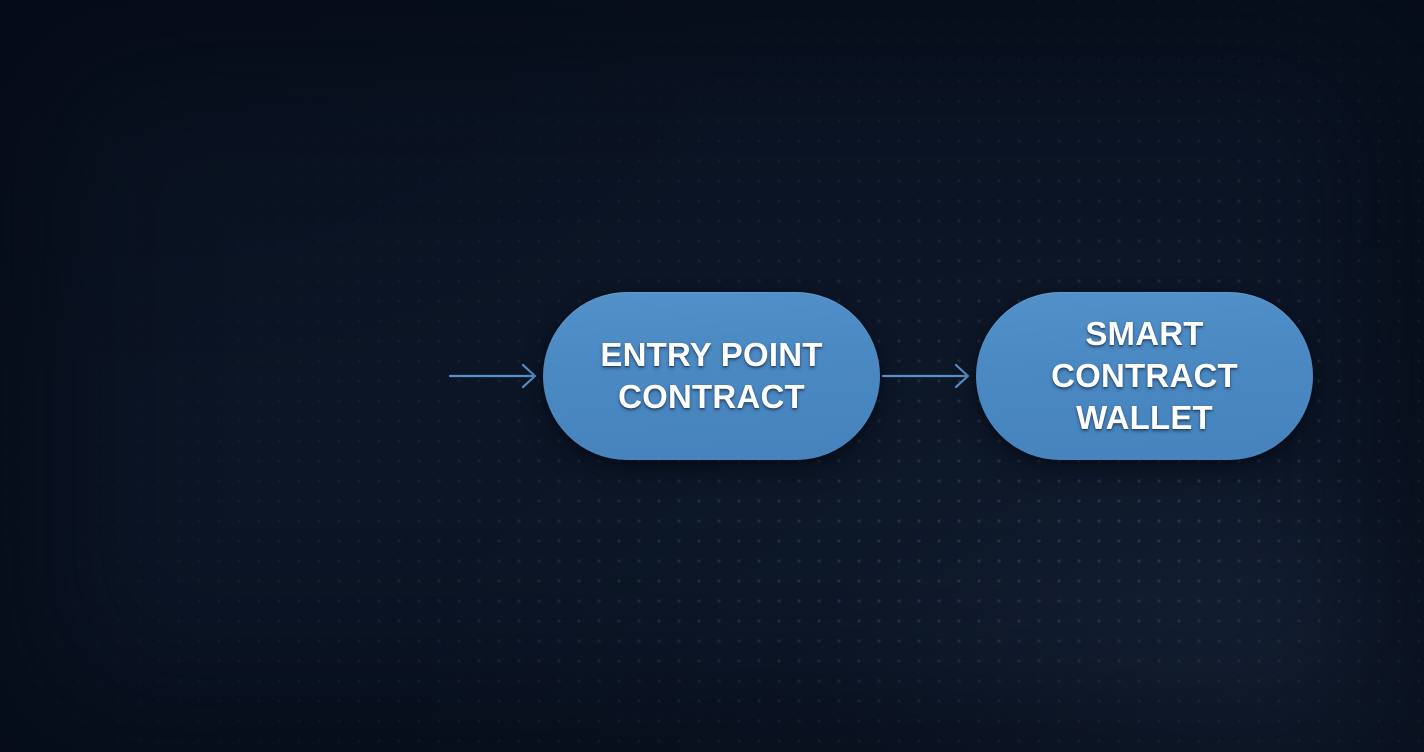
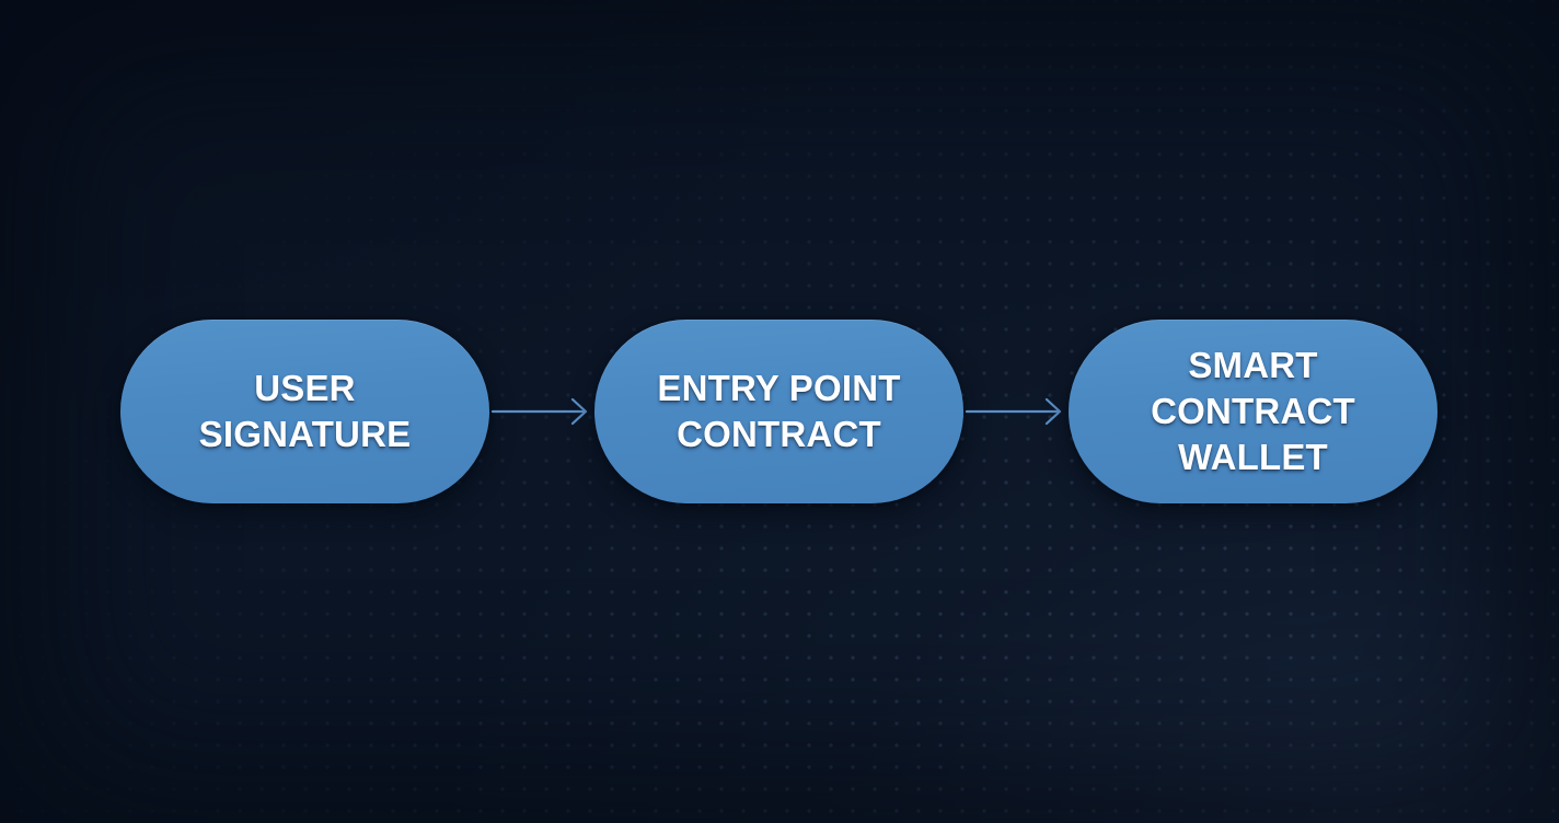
+ USER
+ SIGNATURE
  ENTRY POINT
  CONTRACT
  SMART
  CONTRACT
  WALLET
